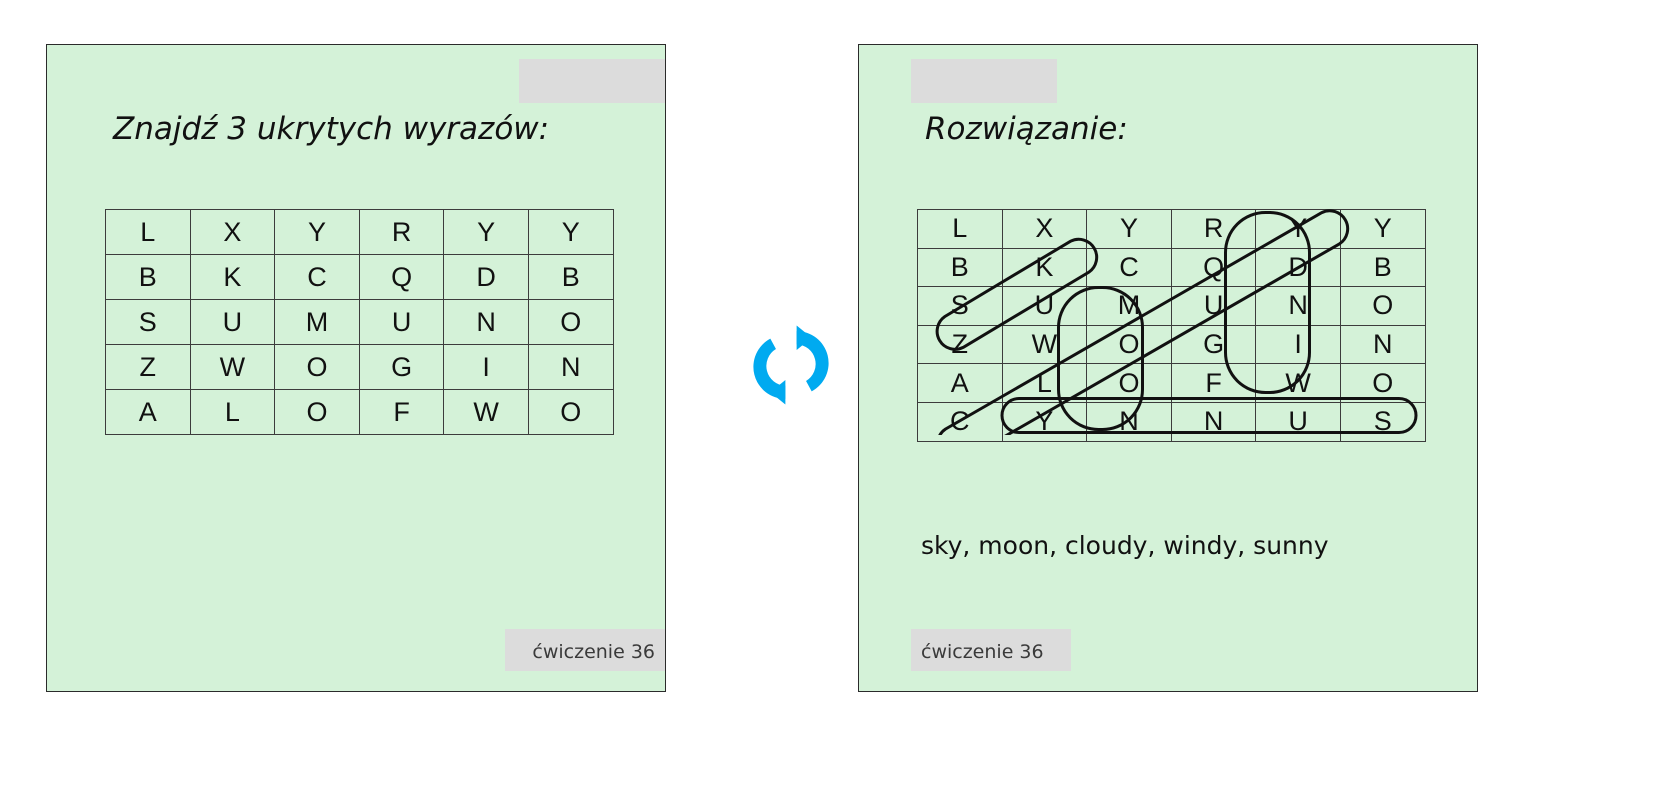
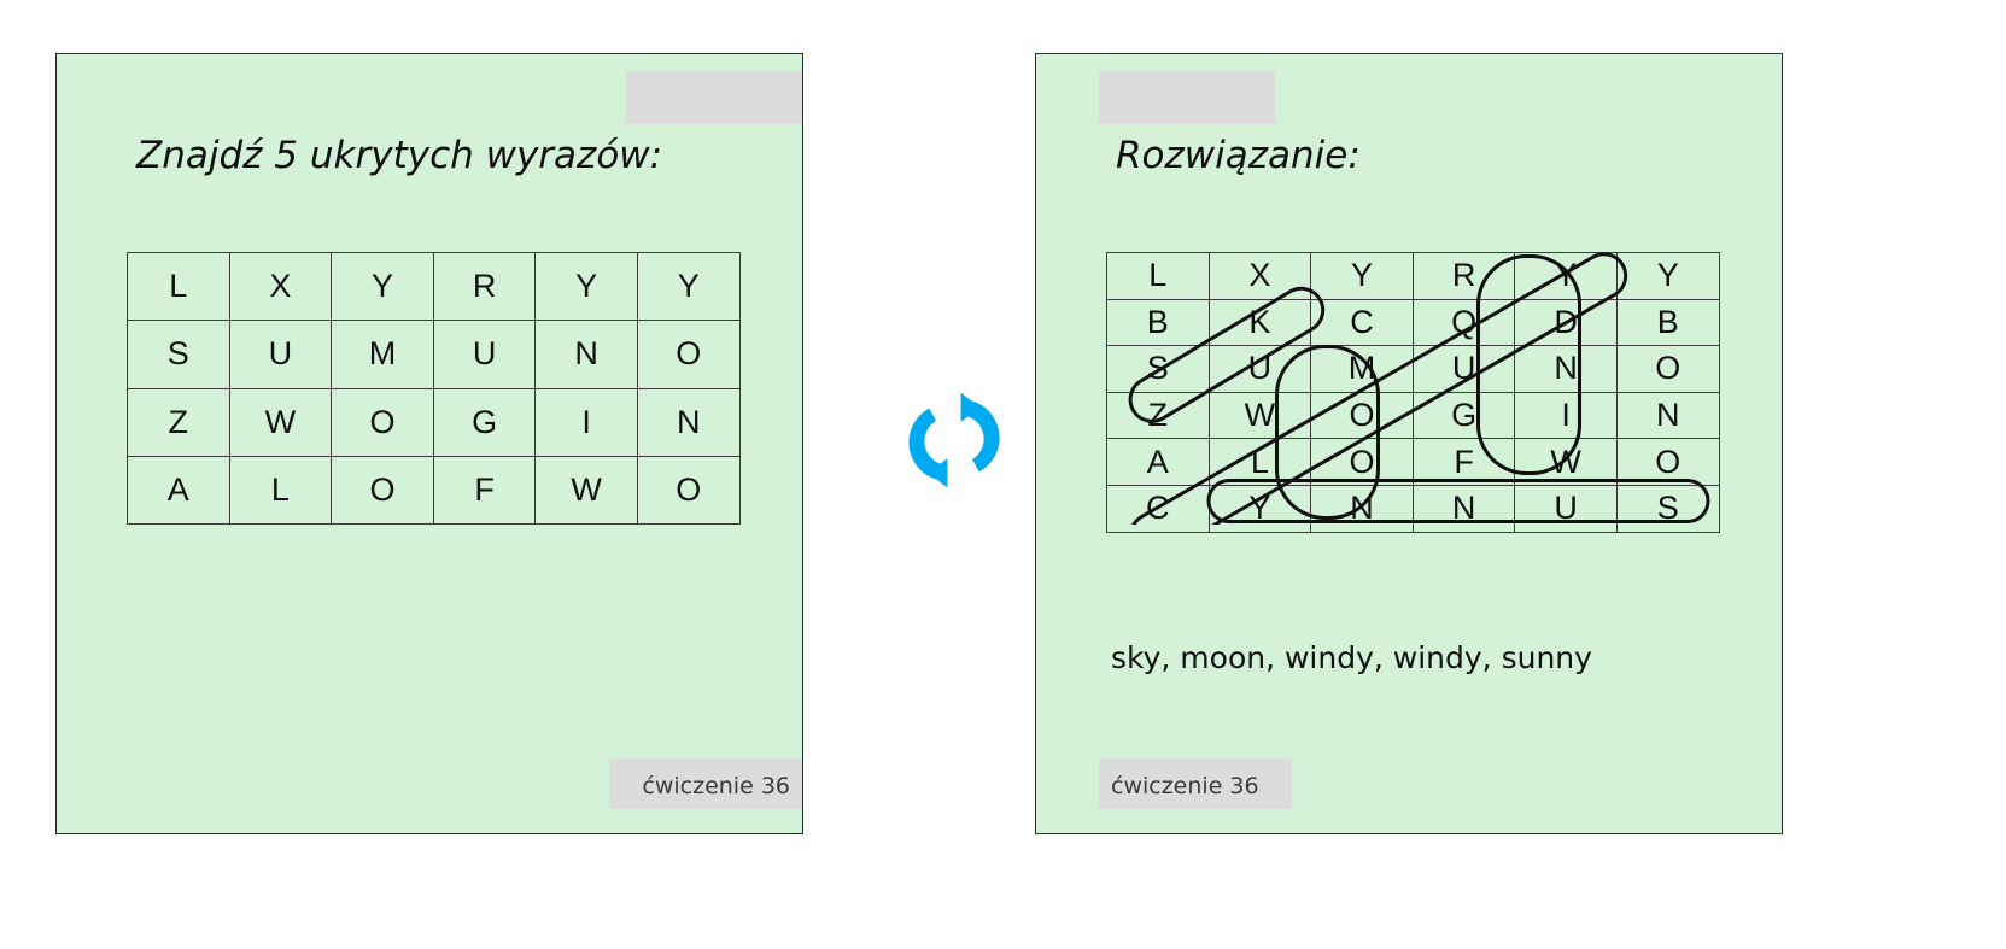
- Znajdź 3 ukrytych wyrazów:
+ Znajdź 5 ukrytych wyrazów:
  L	X	Y	R	Y	Y
- B	K	C	Q	D	B
  S	U	M	U	N	O
  Z	W	O	G	I	N
  A	L	O	F	W	O
  ćwiczenie 36
  Rozwiązanie:
  L	X	Y	R	Y	Y
  B	K	C	Q		B
  S	U	M	U	N	O
  Z	W	O	G	I	N
  A	L	O	F	W	O
- sky, moon, cloudy, windy, sunny
+ sky, moon, windy, windy, sunny
  ćwiczenie 36
